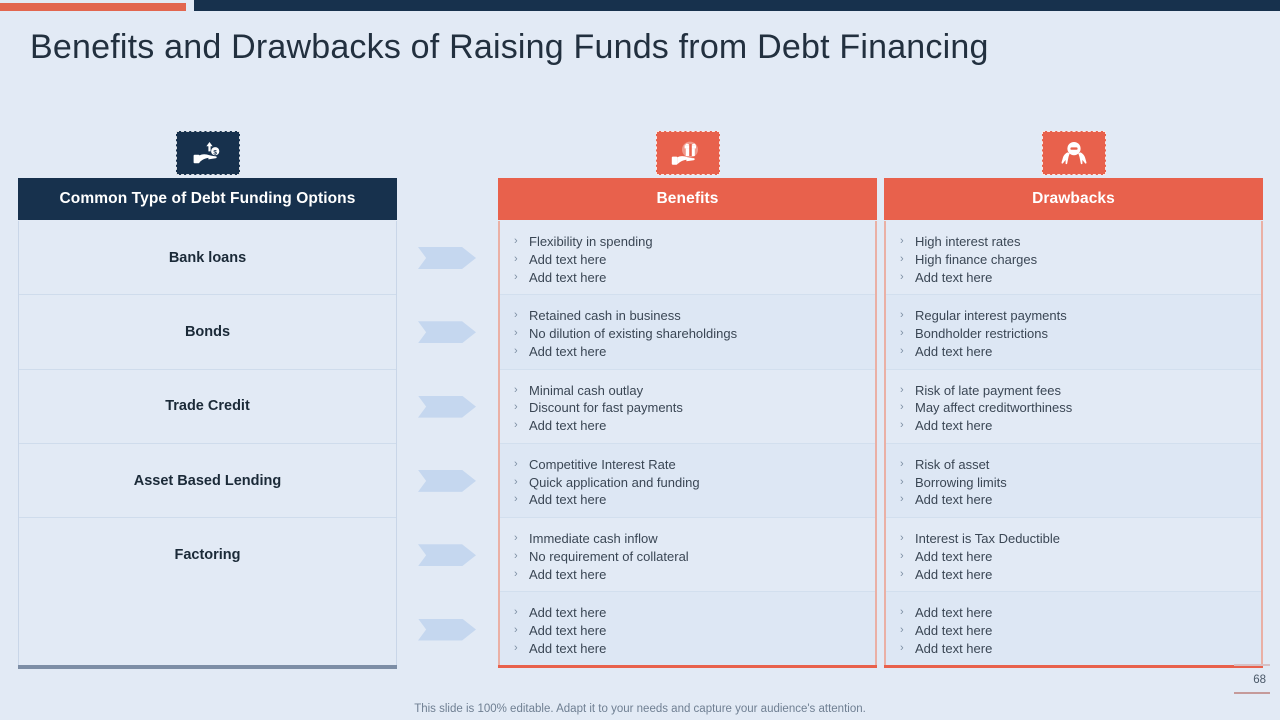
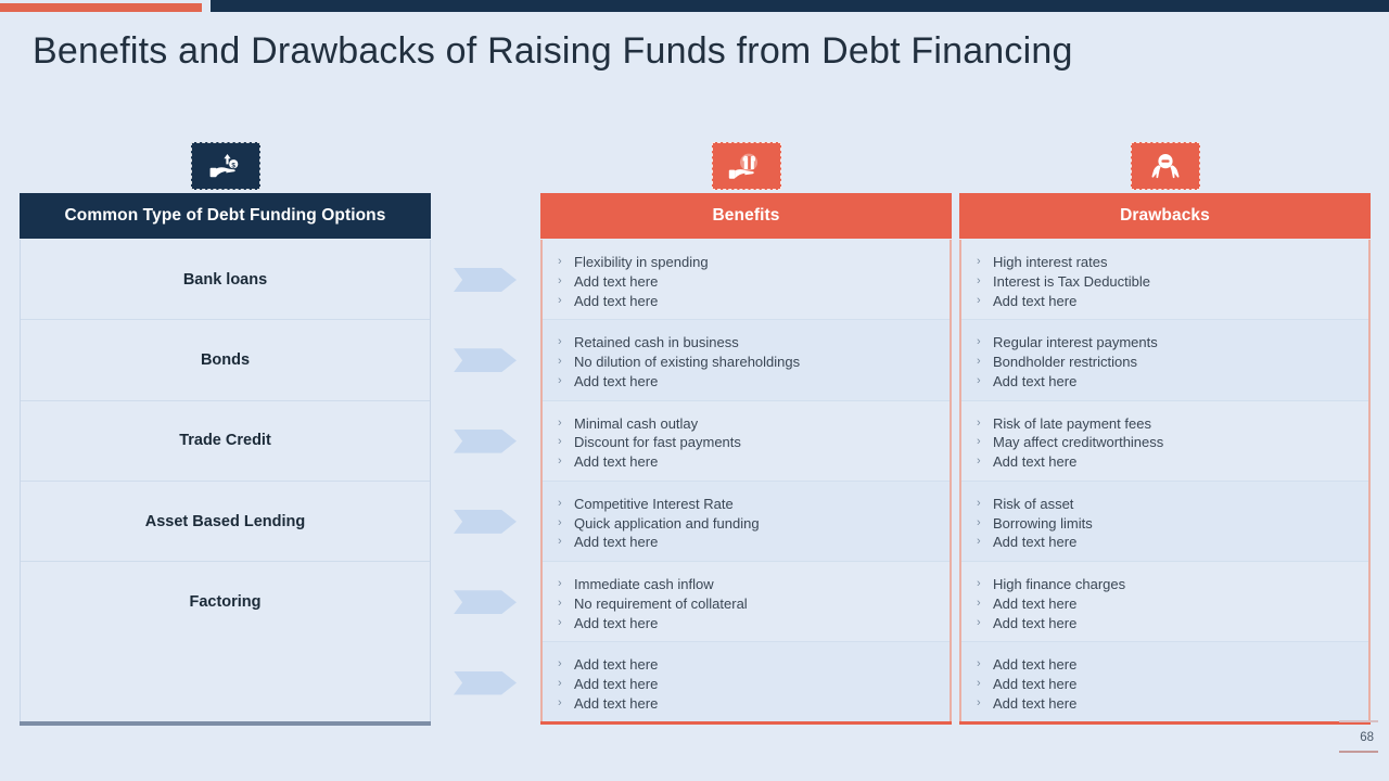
  Benefits and Drawbacks of Raising Funds from Debt Financing
  Common Type of Debt Funding Options
  Benefits
  Drawbacks
  Bank loans
  Bonds
  Trade Credit
  Asset Based Lending
  Factoring
  ›
  Flexibility in spending
  ›
  Add text here
  ›
  Add text here
  ›
  Retained cash in business
  ›
  No dilution of existing shareholdings
  ›
  Add text here
  ›
  Minimal cash outlay
  ›
  Discount for fast payments
  ›
  Add text here
  ›
  Competitive Interest Rate
  ›
  Quick application and funding
  ›
  Add text here
  ›
  Immediate cash inflow
  ›
  No requirement of collateral
  ›
  Add text here
  ›
  Add text here
  ›
  Add text here
  ›
  Add text here
  ›
  High interest rates
  ›
- High finance charges
+ Interest is Tax Deductible
  ›
  Add text here
  ›
  Regular interest payments
  ›
  Bondholder restrictions
  ›
  Add text here
  ›
  Risk of late payment fees
  ›
  May affect creditworthiness
  ›
  Add text here
  ›
  Risk of asset
  ›
  Borrowing limits
  ›
  Add text here
  ›
- Interest is Tax Deductible
+ High finance charges
  ›
  Add text here
  ›
  Add text here
  ›
  Add text here
  ›
  Add text here
  ›
  Add text here
- This slide is 100% editable. Adapt it to your needs and capture your audience's attention.
  68
